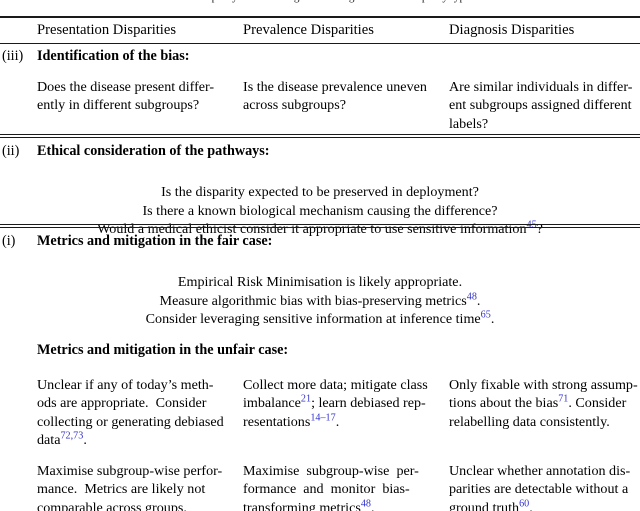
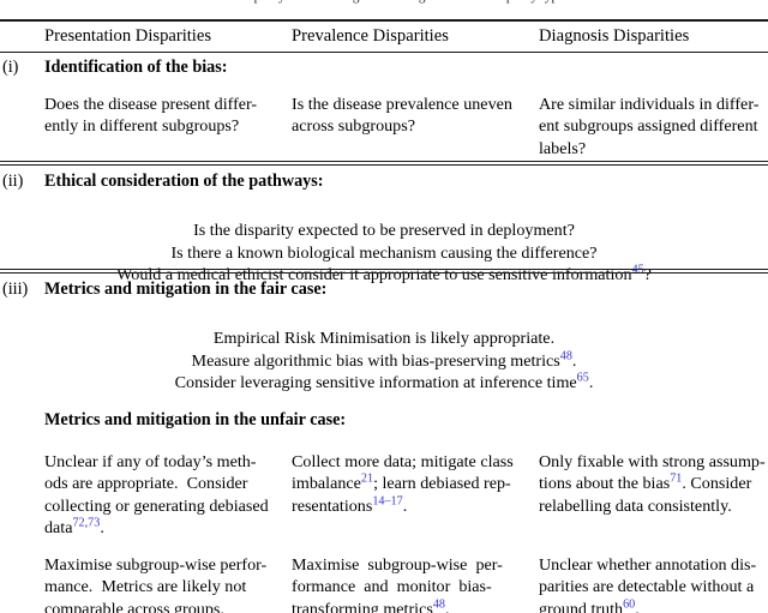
  Presentation Disparities
  Prevalence Disparities
  Diagnosis Disparities
- (iii)
+ (i)
  Identification of the bias:
  Does the disease present differ-
  ently in different subgroups?
  Is the disease prevalence uneven
  across subgroups?
  Are similar individuals in differ-
  ent subgroups assigned different
  labels?
  (ii)
  Ethical consideration of the pathways:
  Is the disparity expected to be preserved in deployment?
  Is there a known biological mechanism causing the difference?
  Would a medical ethicist consider it appropriate to use sensitive information ?
- (i)
+ (iii)
  Metrics and mitigation in the fair case:
  Empirical Risk Minimisation is likely appropriate.
  Measure algorithmic bias with bias-preserving metrics48.
  Consider leveraging sensitive information at inference time65.
  Metrics and mitigation in the unfair case:
  Unclear if any of today’s meth-
  ods are appropriate. Consider
  collecting or generating debiased
  data72,73.
  Collect more data; mitigate class
  imbalance21; learn debiased rep-
  resentations14–17.
  Only fixable with strong assump-
  tions about the bias71. Consider
  relabelling data consistently.
  Maximise subgroup-wise perfor-
  mance. Metrics are likely not
  comparable across groups.
  Maximise subgroup-wise per-
  formance and monitor bias-
  transforming metrics48.
  Unclear whether annotation dis-
  parities are detectable without a
  ground truth60.
